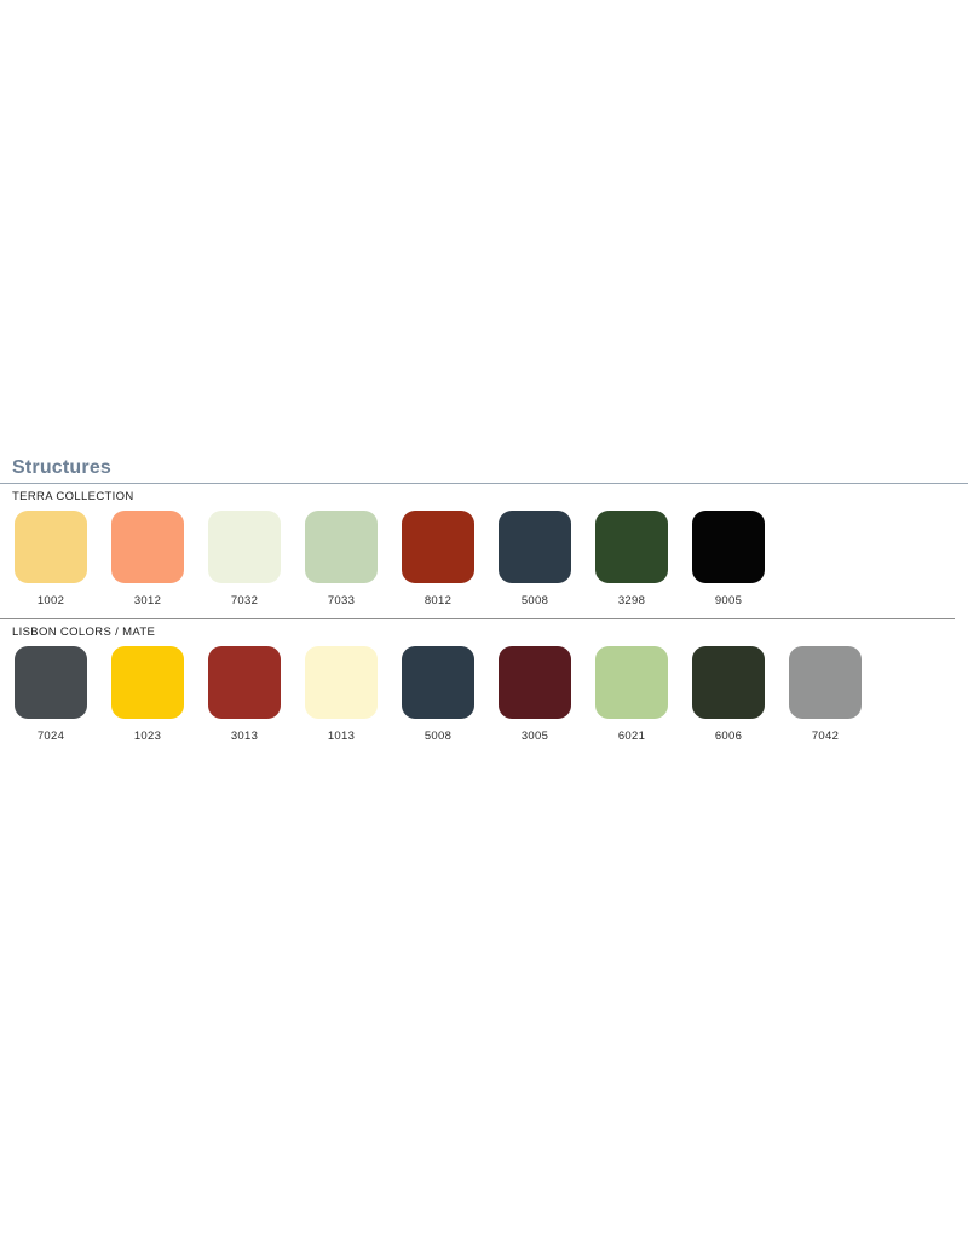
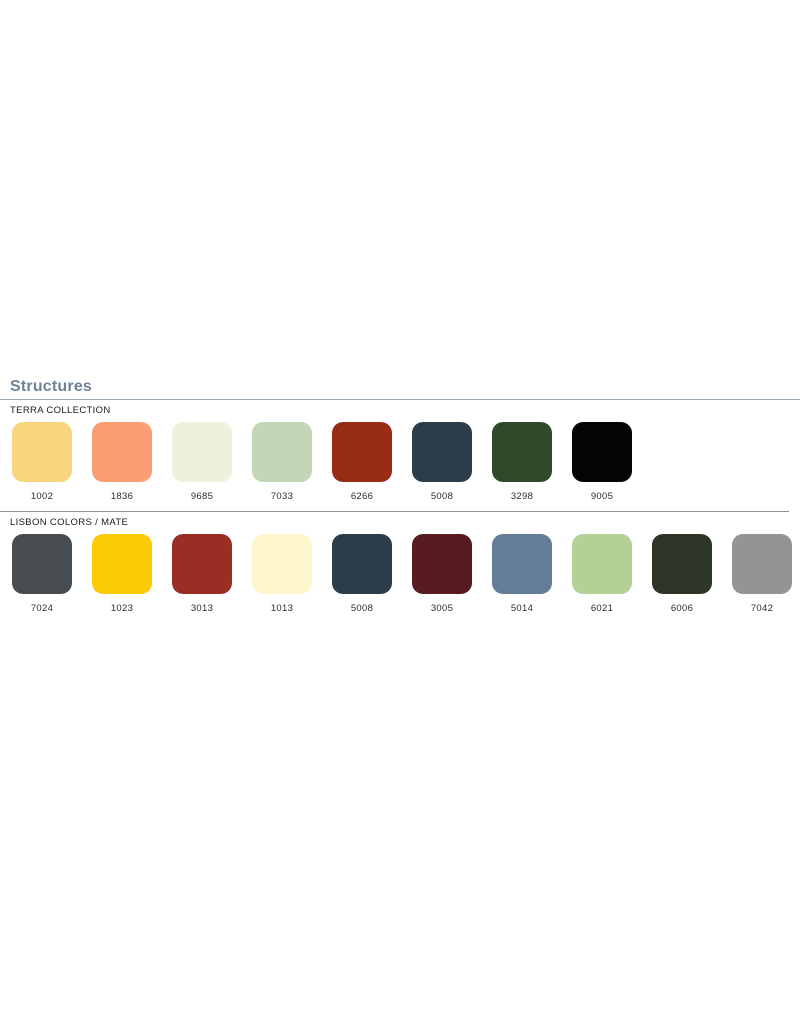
  Structures
  TERRA COLLECTION
  1002
- 3012
+ 1836
- 7032
+ 9685
  7033
- 8012
+ 6266
  5008
  3298
  9005
  LISBON COLORS / MATE
  7024
  1023
  3013
  1013
  5008
  3005
+ 5014
  6021
  6006
  7042
